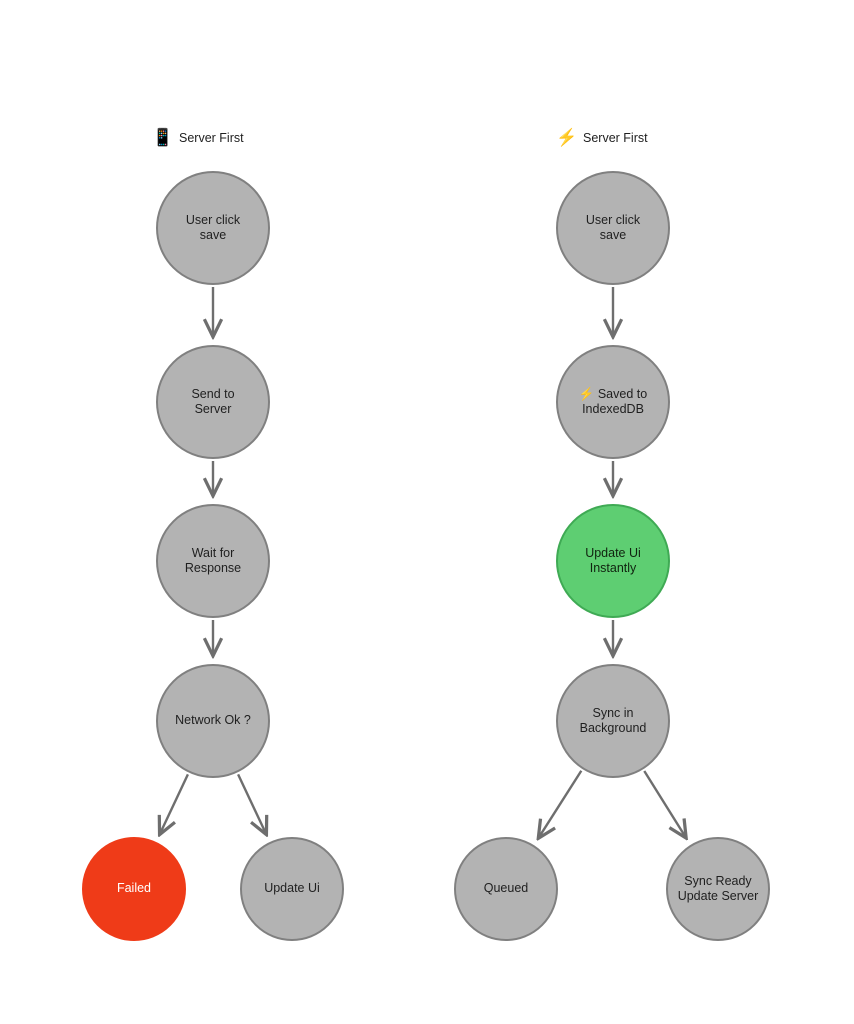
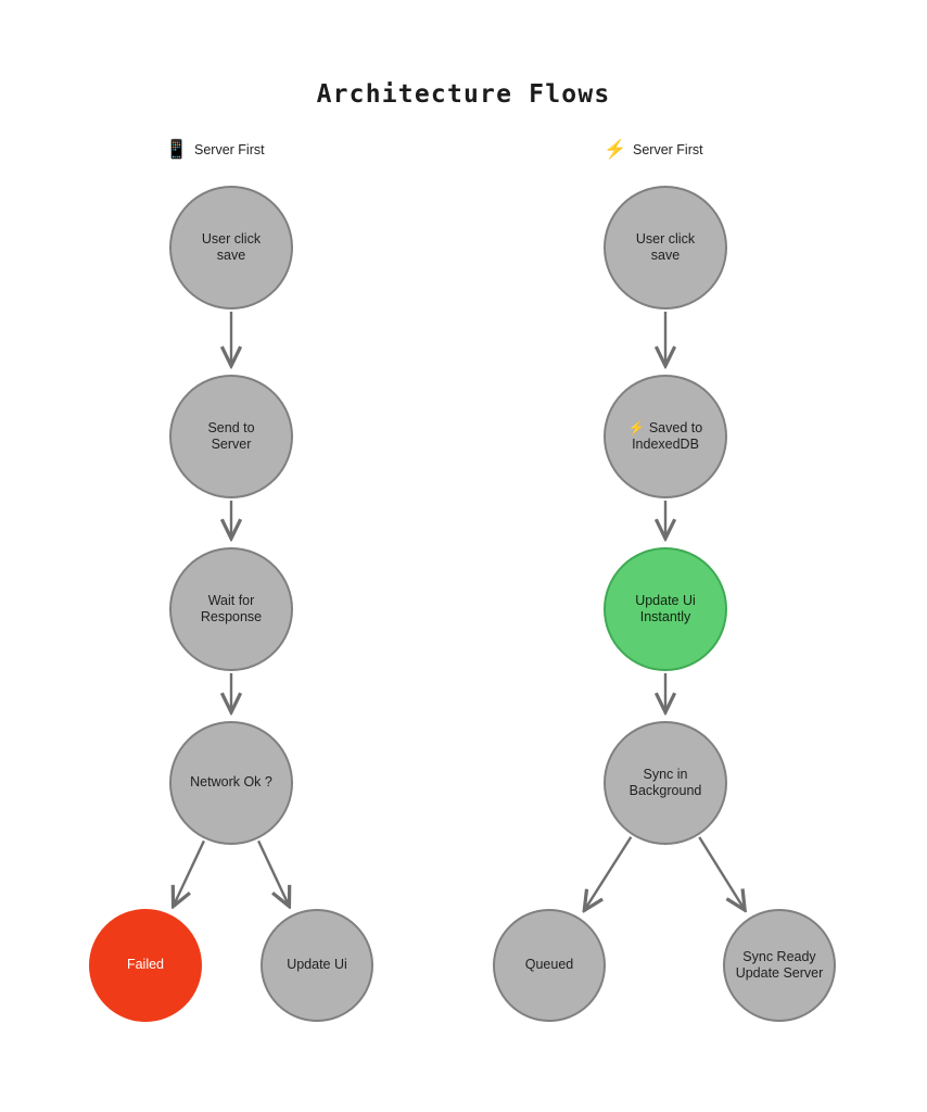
+ Architecture Flows
  📱
  Server First
  ⚡
  Server First
  User click
  save
  Send to
  Server
  Wait for
  Response
  Network Ok ?
  Failed
  Update Ui
  User click
  save
  ⚡ Saved to
  IndexedDB
  Update Ui
  Instantly
  Sync in
  Background
  Queued
  Sync Ready
  Update Server
